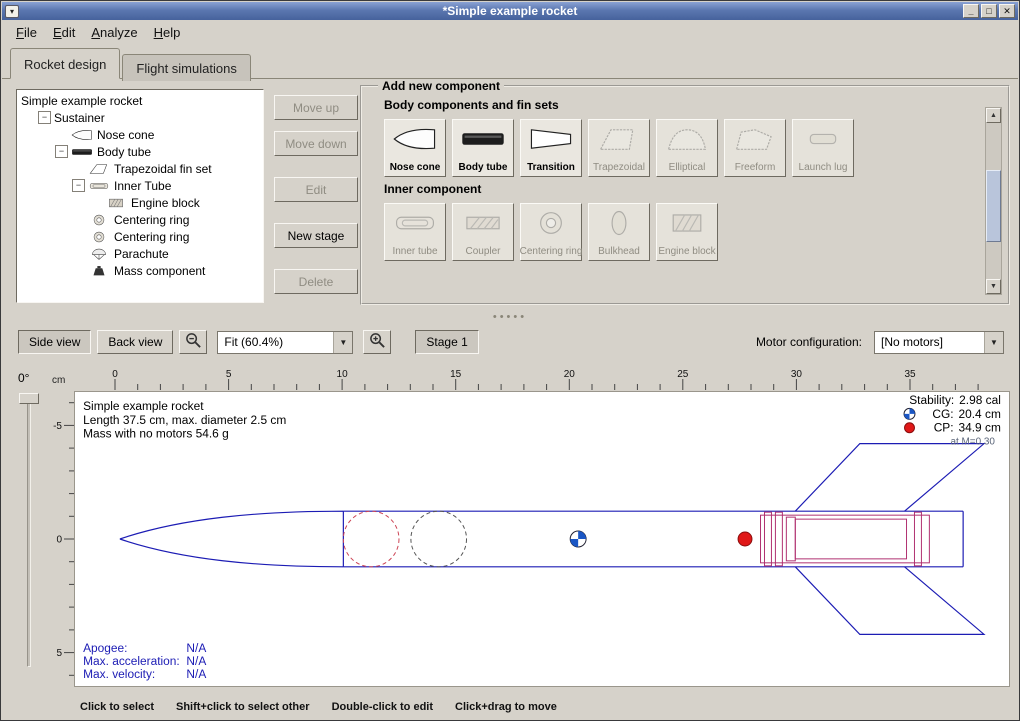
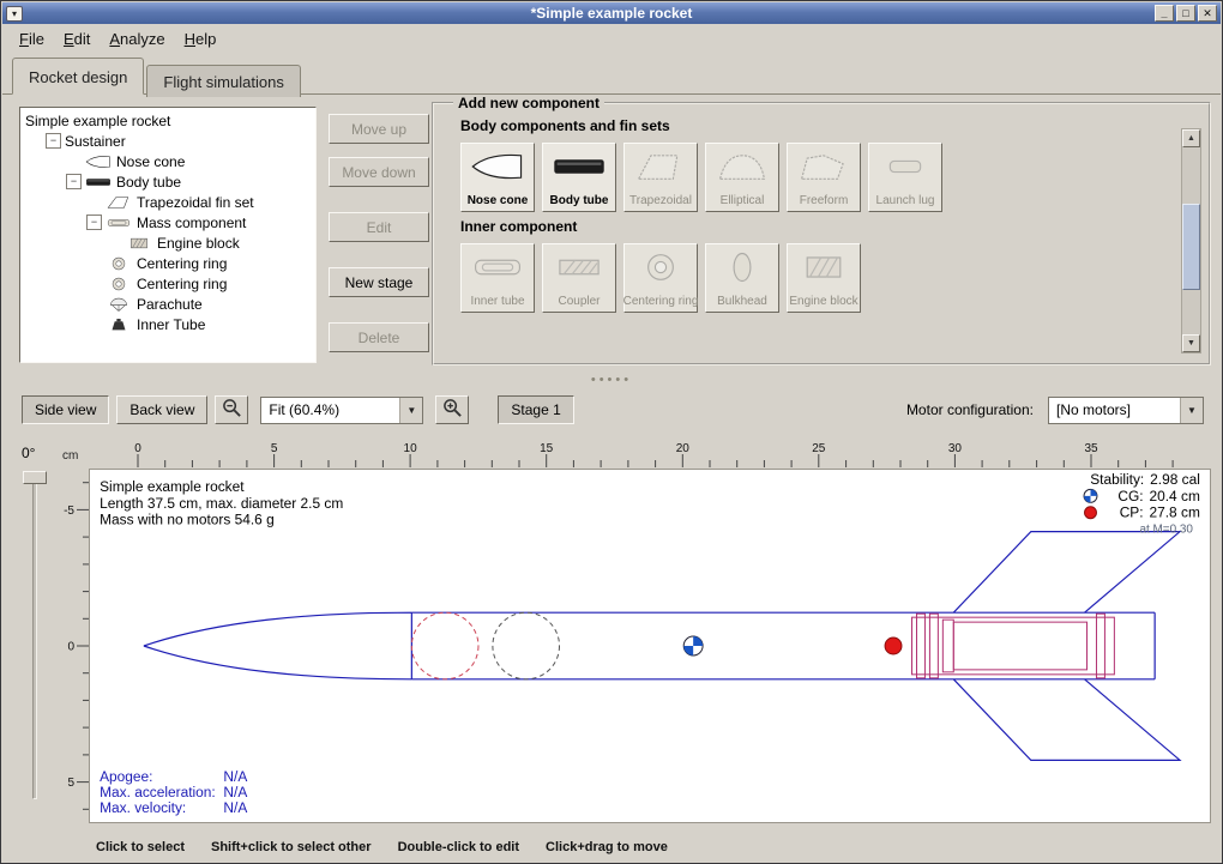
  ▾
  *Simple example rocket
  _
  □
  ✕
  File
  Edit
  Analyze
  Help
  Rocket design Flight simulations
  Simple example rocket
  −
  Sustainer
  Nose cone
  −
  Body tube
  Trapezoidal fin set
  −
- Inner Tube
+ Mass component
  Engine block
  Centering ring
  Centering ring
  Parachute
- Mass component
+ Inner Tube
  Move up
  Move down
  Edit
  New stage
  Delete
  Add new component
  Body components and fin sets
  Nose cone
  Body tube
- Transition
  Trapezoidal
  Elliptical
  Freeform
  Launch lug
  Inner component
  Inner tube
  Coupler
  Centering ring
  Bulkhead
  Engine block
  •••••
  Side view
  Back view
  Fit (60.4%)
  ▼
  Stage 1
  Motor configuration:
  [No motors]
  ▼
  0°
  cm
  0
  5
  10
  15
  20
  25
  30
  35
  -5
  0
  5
  Simple example rocket
  Length 37.5 cm, max. diameter 2.5 cm
  Mass with no motors 54.6 g
  Stability: 2.98 cal
  CG: 20.4 cm
- CP: 34.9 cm
+ CP: 27.8 cm
  at M=0.30
  Apogee:
  N/A
  Max. acceleration:
  N/A
  Max. velocity:
  N/A
  Click to select
  Shift+click to select other
  Double-click to edit
  Click+drag to move
